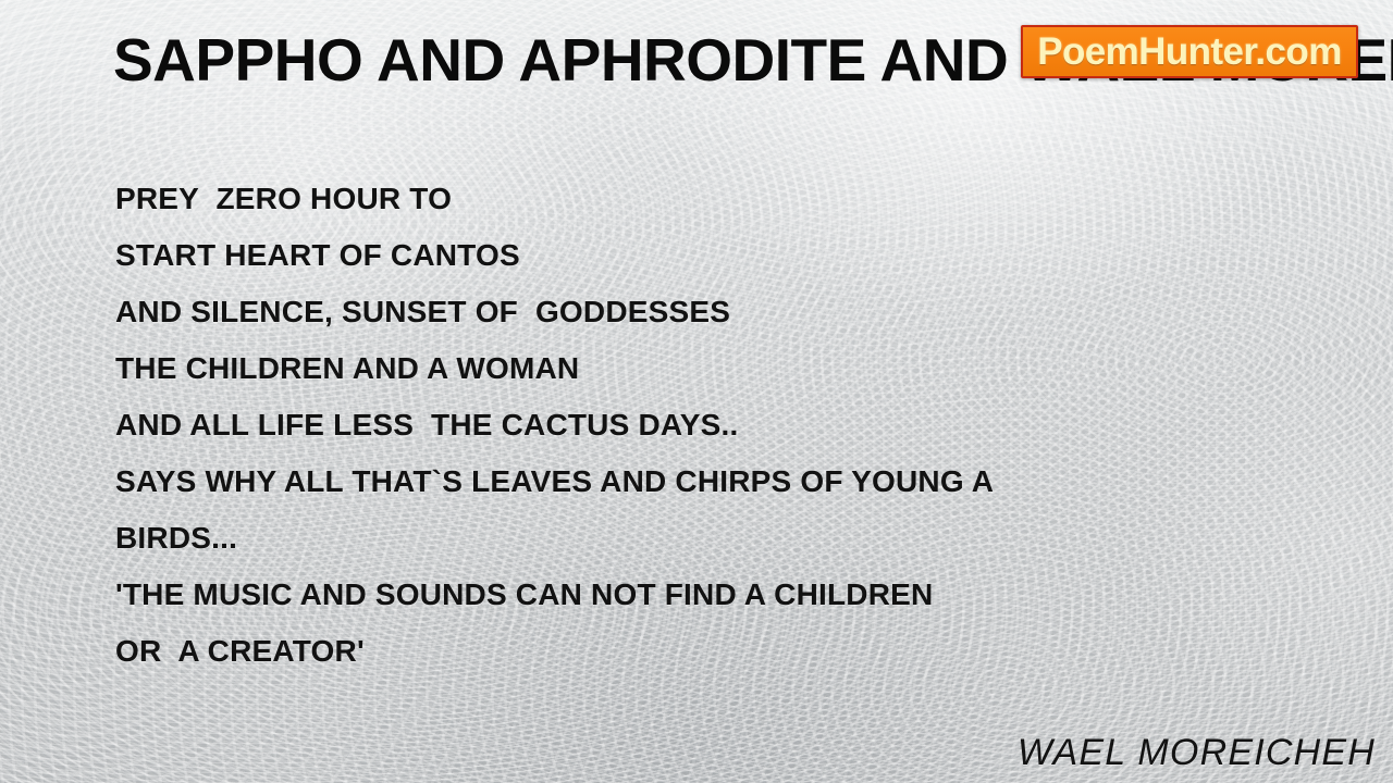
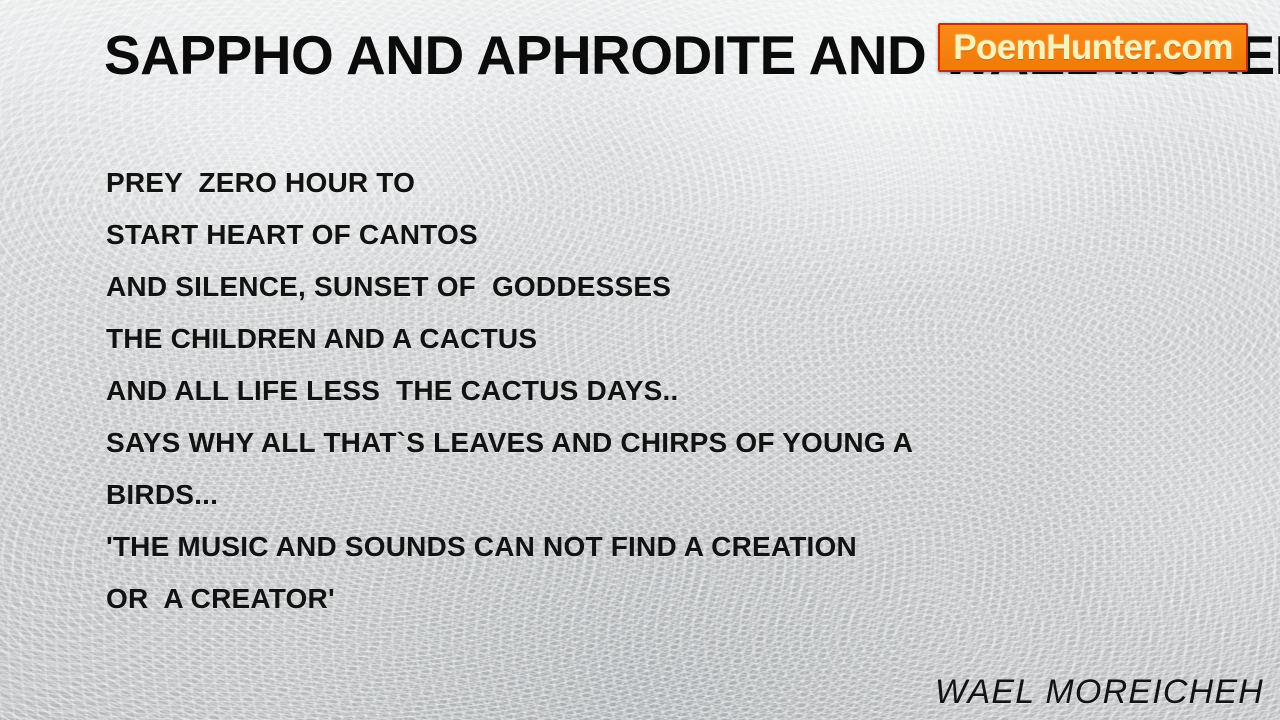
  PoemHunter.com
  PREY ZERO HOUR TO
  START HEART OF CANTOS
  AND SILENCE, SUNSET OF GODDESSES
- THE CHILDREN AND A WOMAN
+ THE CHILDREN AND A CACTUS
  AND ALL LIFE LESS THE CACTUS DAYS..
  SAYS WHY ALL THAT`S LEAVES AND CHIRPS OF YOUNG A
  BIRDS...
- 'THE MUSIC AND SOUNDS CAN NOT FIND A CHILDREN
+ 'THE MUSIC AND SOUNDS CAN NOT FIND A CREATION
  OR A CREATOR'
  WAEL MOREICHEH
